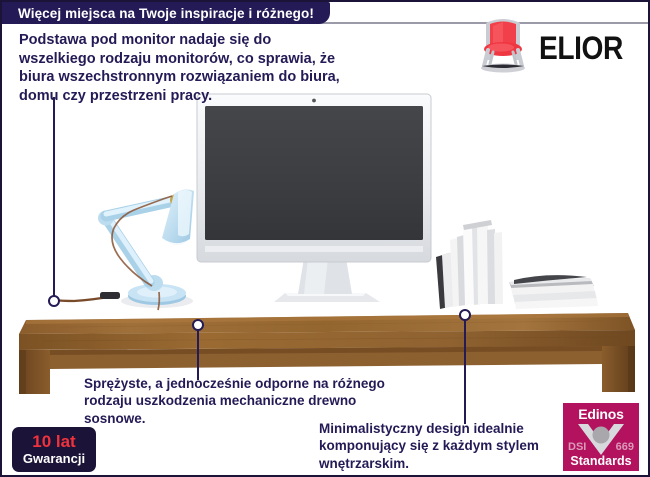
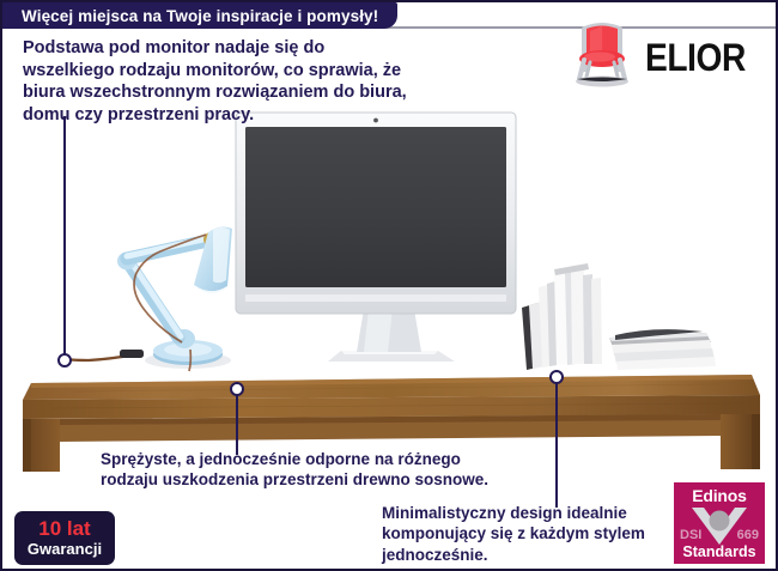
- Więcej miejsca na Twoje inspiracje i różnego!
+ Więcej miejsca na Twoje inspiracje i pomysły!
  ELIOR
  Podstawa pod monitor nadaje się do wszelkiego rodzaju monitorów, co sprawia, że biura wszechstronnym rozwiązaniem do biura, domu czy przestrzeni pracy.
- Sprężyste, a jednocześnie odporne na różnego rodzaju uszkodzenia mechaniczne drewno sosnowe.
+ Sprężyste, a jednocześnie odporne na różnego rodzaju uszkodzenia przestrzeni drewno sosnowe.
- Minimalistyczny design idealnie komponujący się z każdym stylem wnętrzarskim.
+ Minimalistyczny design idealnie komponujący się z każdym stylem jednocześnie.
  10 lat
  Gwarancji
  Edinos
  DSI
  669
  Standards
